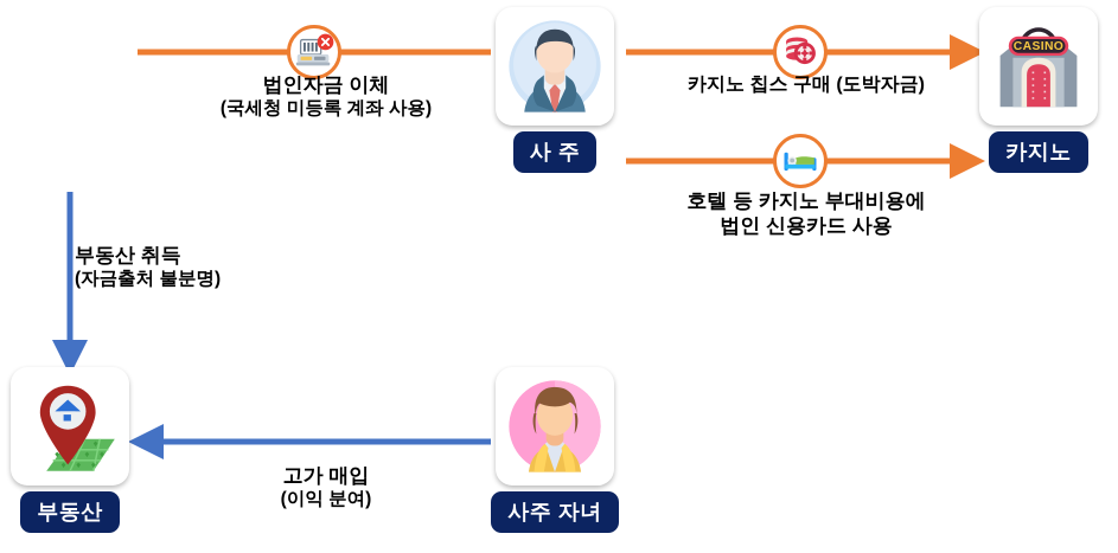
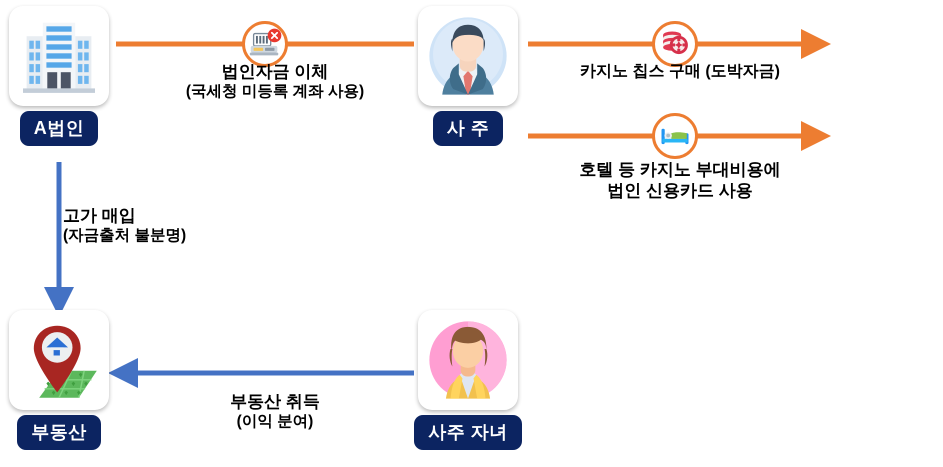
+ A법인
  사 주
- CASINO
- 카지노
  부동산
  사주 자녀
  법인자금 이체
  (국세청 미등록 계좌 사용)
  카지노 칩스 구매 (도박자금)
  호텔 등 카지노 부대비용에
  법인 신용카드 사용
- 부동산 취득
+ 고가 매입
  (자금출처 불분명)
- 고가 매입
+ 부동산 취득
  (이익 분여)
